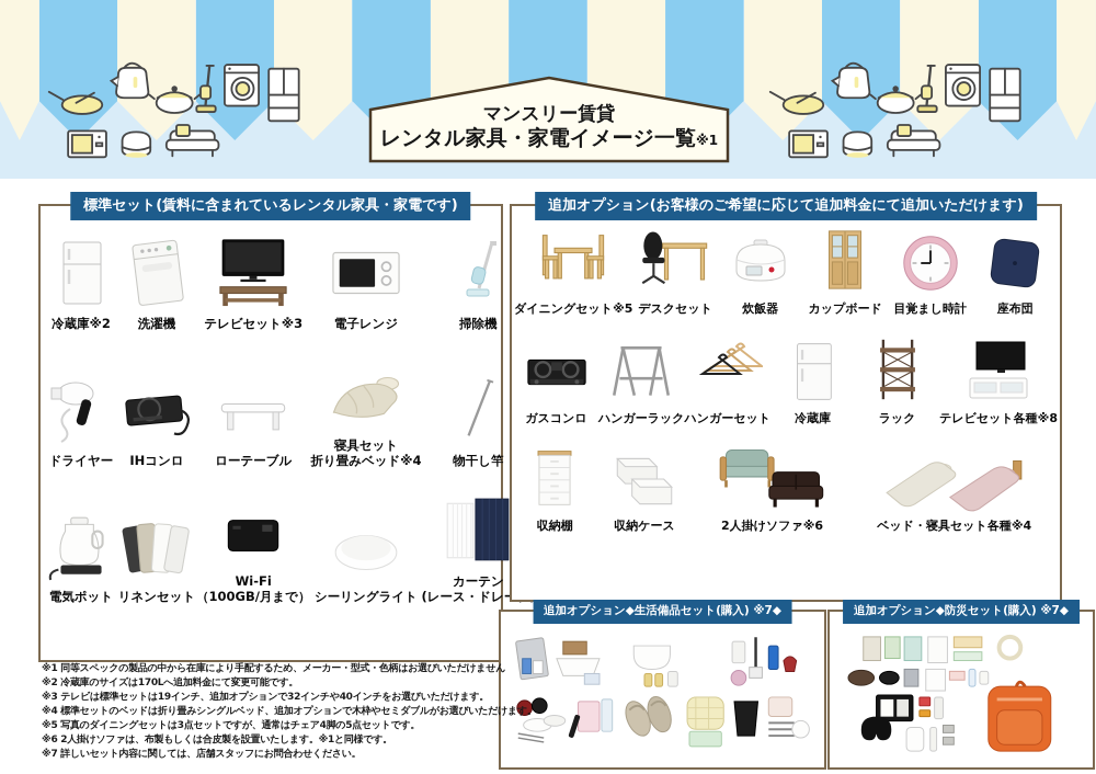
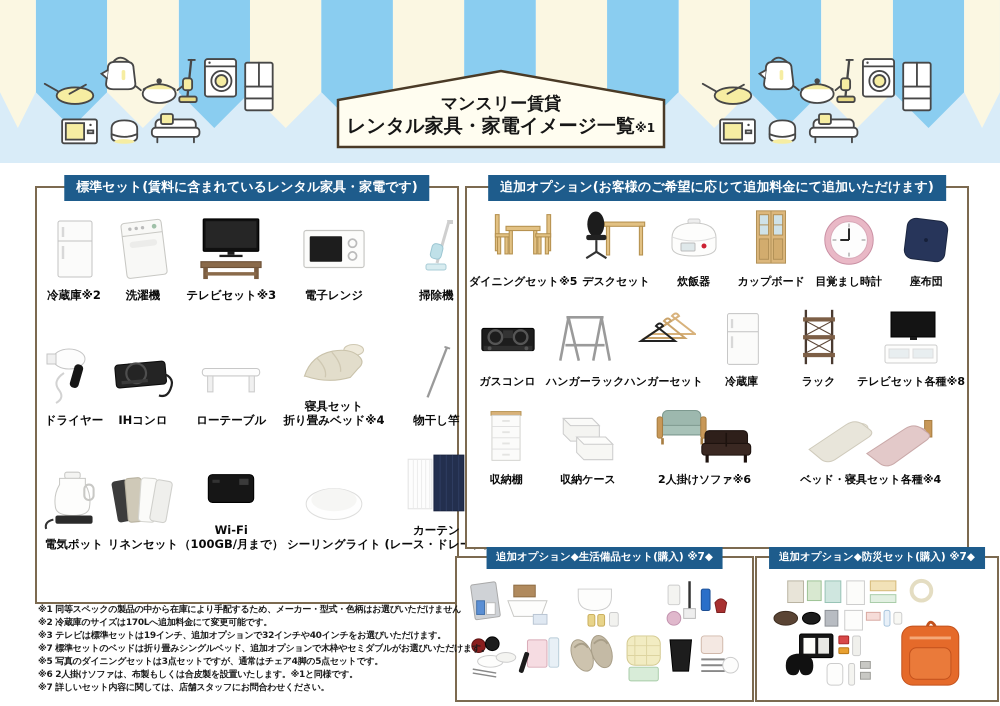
  マンスリー賃貸
  レンタル家具・家電イメージ一覧※1
  標準セット(賃料に含まれているレンタル家具・家電です)
  冷蔵庫※2
  洗濯機
  テレビセット※3
  電子レンジ
  掃除機
  ドライヤー
  IHコンロ
  ローテーブル
  寝具セット
  折り畳みベッド※4
  物干し竿
  電気ポット
  リネンセット
  Wi-Fi
  （100GB/月まで）
  シーリングライト
  カーテン
  (レース・ドレ
  追加オプション(お客様のご希望に応じて追加料金にて追加いただけます)
  ダイニングセット※5
  デスクセット
  炊飯器
  カップボード
  目覚まし時計
  座布団
  ガスコンロ
  ハンガーラック
  ハンガーセット
  冷蔵庫
  ラック
  テレビセット各種※8
  収納棚
  収納ケース
  2人掛けソファ※6
  ベッド・寝具セット各種※4
  追加オプション◆生活備品セット(購入) ※7◆
  追加オプション◆防災セット(購入) ※7◆
  ※1 同等スペックの製品の中から在庫により手配するため、メーカー・型式・色柄はお選びいただけません
  ※2 冷蔵庫のサイズは170Lへ追加料金にて変更可能です。
  ※3 テレビは標準セットは19インチ、追加オプションで32インチや40インチをお選びいただけます。
- ※4 標準セットのベッドは折り畳みシングルベッド、追加オプションで木枠やセミダブルがお選びいただけます。
+ ※7 標準セットのベッドは折り畳みシングルベッド、追加オプションで木枠やセミダブルがお選びいただけます。
  ※5 写真のダイニングセットは3点セットですが、通常はチェア4脚の5点セットです。
  ※6 2人掛けソファは、布製もしくは合皮製を設置いたします。※1と同様です。
  ※7 詳しいセット内容に関しては、店舗スタッフにお問合わせください。
